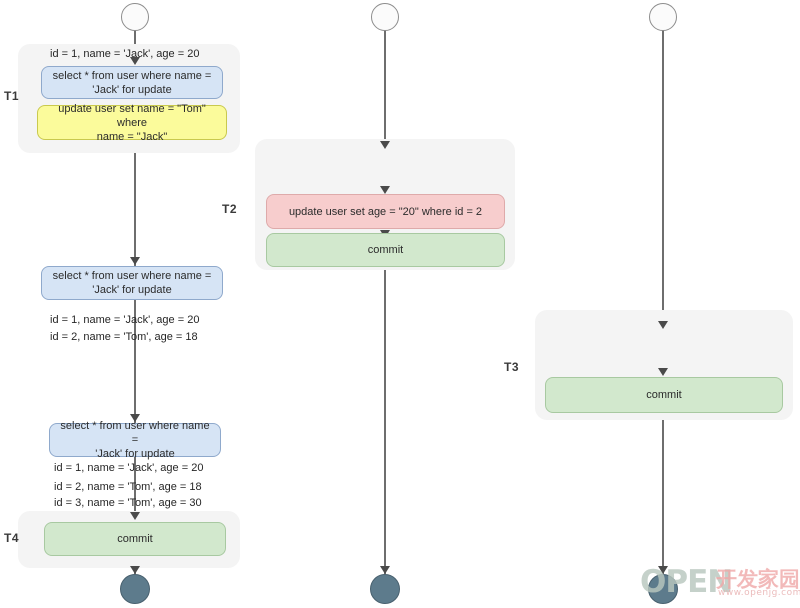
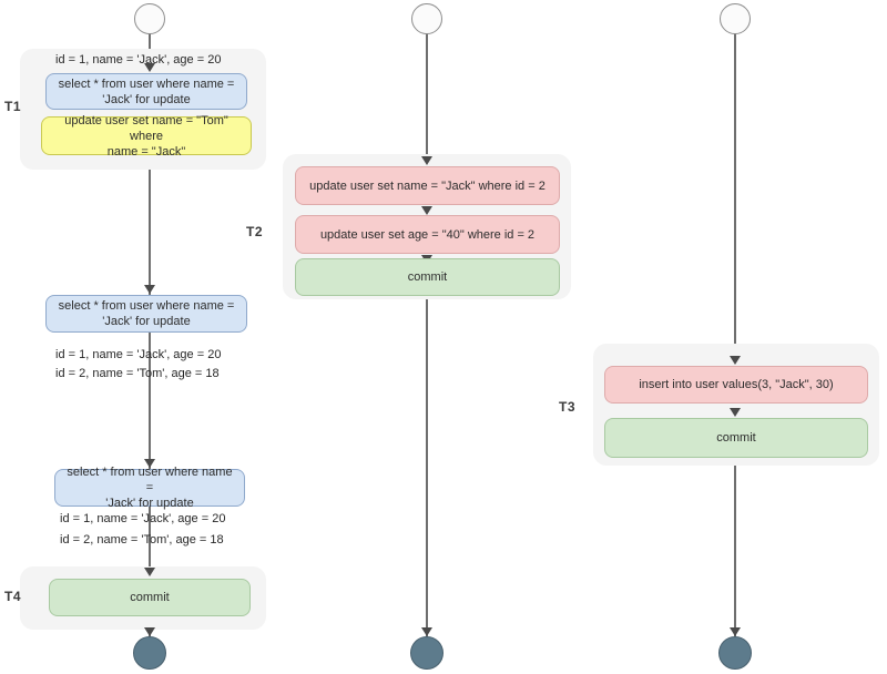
  T1
  id = 1, name = 'Jack', age = 20
  select * from user where name =
  'Jack' for update
  update user set name = "Tom" where
  name = "Jack"
  select * from user where name =
  'Jack' for update
  id = 1, name = 'Jack', age = 20
  id = 2, name = 'Tom', age = 18
  select * from user where name =
  'Jack' for update
  id = 1, name = 'Jack', age = 20
  id = 2, name = 'Tom', age = 18
- id = 3, name = 'Tom', age = 30
  T4
  commit
  T2
+ update user set name = "Jack" where id = 2
- update user set age = "20" where id = 2
+ update user set age = "40" where id = 2
  commit
  T3
+ insert into user values(3, "Jack", 30)
  commit
- OPEN
- 开发家园
- www.openjg.com
